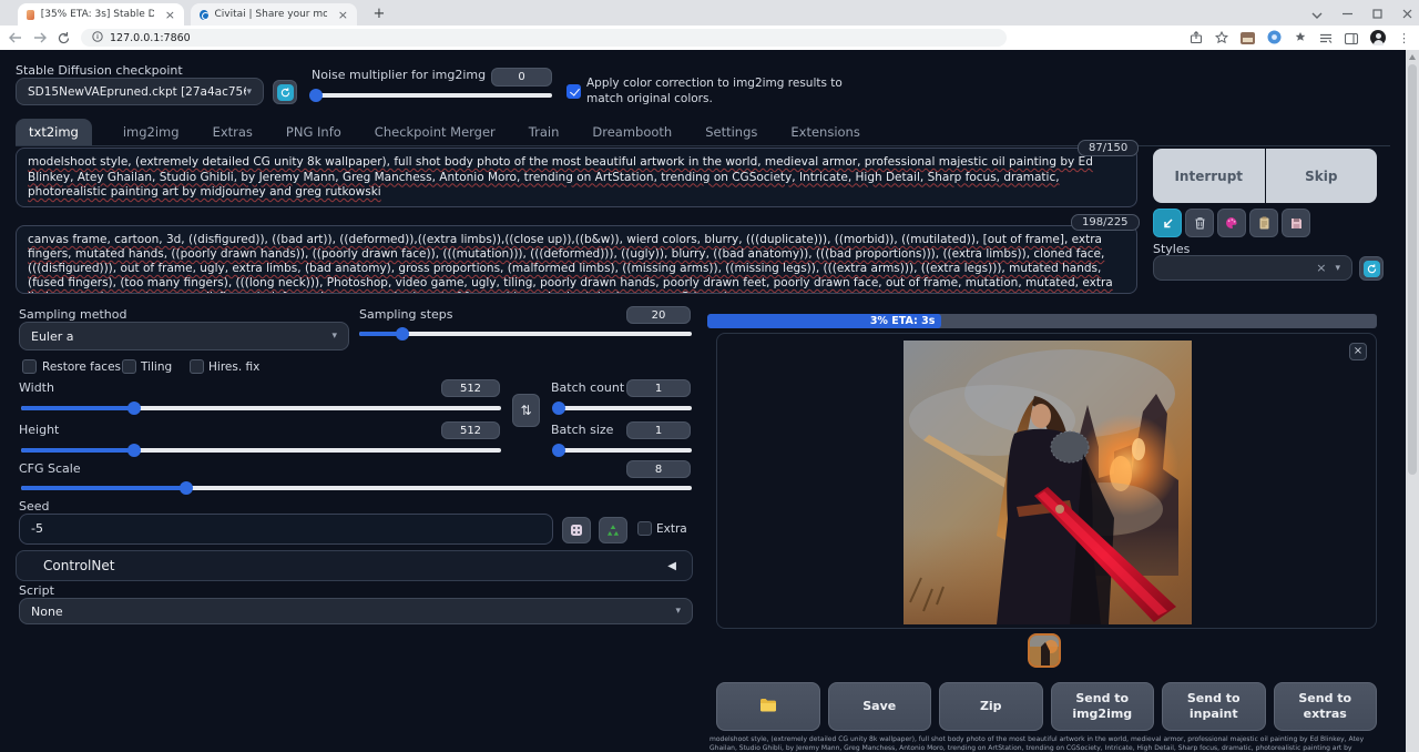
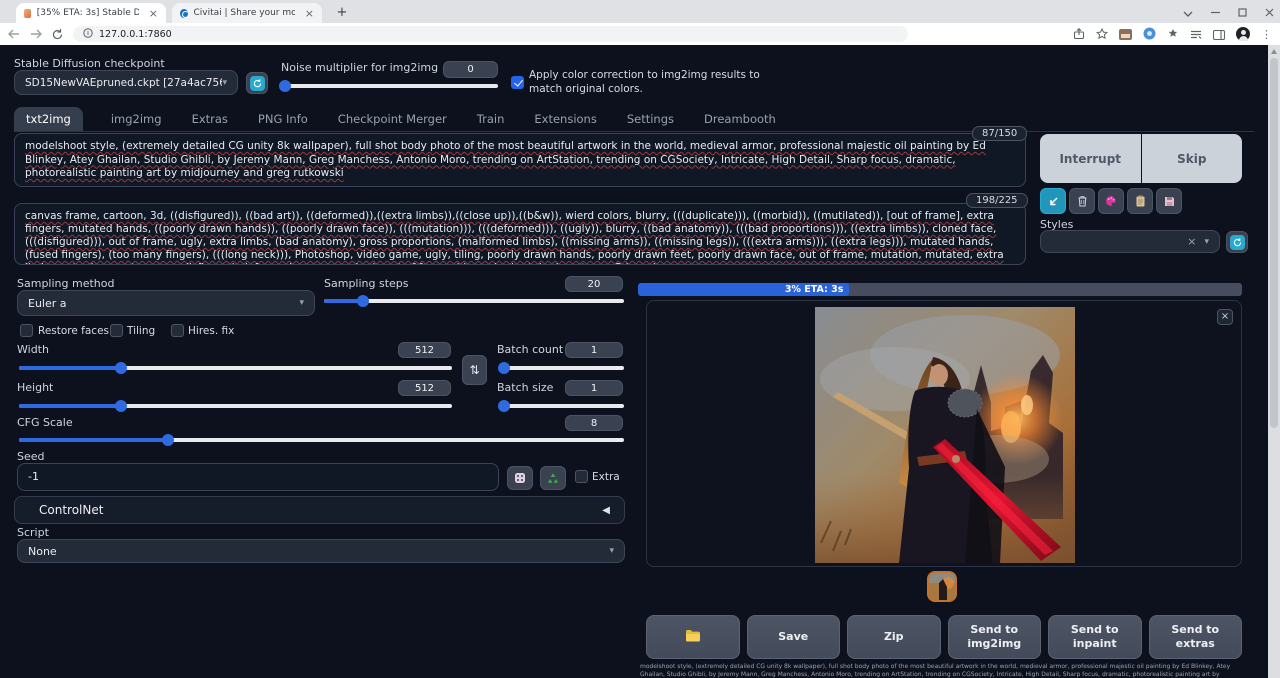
  ×
  Civitai | Share your mo
  ×
  +
  127.0.0.1:7860
  ⋮
  Stable Diffusion checkpoint
  SD15NewVAEpruned.ckpt [27a4ac75
  ▾
  Noise multiplier for img2img
  0
  Apply color correction to img2img results to match original colors.
  txt2img
  img2img
  Extras
  PNG Info
  Checkpoint Merger
  Train
- Dreambooth
+ Extensions
  Settings
- Extensions
+ Dreambooth
  87/150
  modelshoot style, (extremely detailed CG unity 8k wallpaper), full shot body photo of the most beautiful artwork in the world, medieval armor, professional majestic oil painting by Ed Blinkey, Atey Ghailan, Studio Ghibli, by Jeremy Mann, Greg Manchess, Antonio Moro, trending on ArtStation, trending on CGSociety, Intricate, High Detail, Sharp focus, dramatic, photorealistic painting art by midjourney and greg rutkowski
  198/225
  canvas frame, cartoon, 3d, ((disfigured)), ((bad art)), ((deformed)),((extra limbs)),((close up)),((b&w)), wierd colors, blurry, (((duplicate))), ((morbid)), ((mutilated)), [out of frame], extra fingers, mutated hands, ((poorly drawn hands)), ((poorly drawn face)), (((mutation))), (((deformed))), ((ugly)), blurry, ((bad anatomy)), (((bad proportions))), ((extra limbs)), cloned face, (((disfigured))), out of frame, ugly, extra limbs, (bad anatomy), gross proportions, (malformed limbs), ((missing arms)), ((missing legs)), (((extra arms))), ((extra legs))), mutated hands, (fused fingers), (too many fingers), (((long neck))), Photoshop, video game, ugly, tiling, poorly drawn hands, poorly drawn feet, poorly drawn face, out of frame, mutation, mutated, extra
  Sampling method
  Euler a
  ▾
  Sampling steps
  20
  Restore faces
  Tiling
  Hires. fix
  Width
  512
  Batch count
  1
  ⇅
  Height
  512
  Batch size
  1
  CFG Scale
  8
  Seed
- -5
+ -1
  Extra
  ControlNet
  ◀
  Script
  None
  ▾
  Interrupt
  Skip
  Styles
  ×
  ▾
  3% ETA: 3s
  ×
  Save
  Zip
  Send to img2img
  Send to inpaint
  Send to extras
